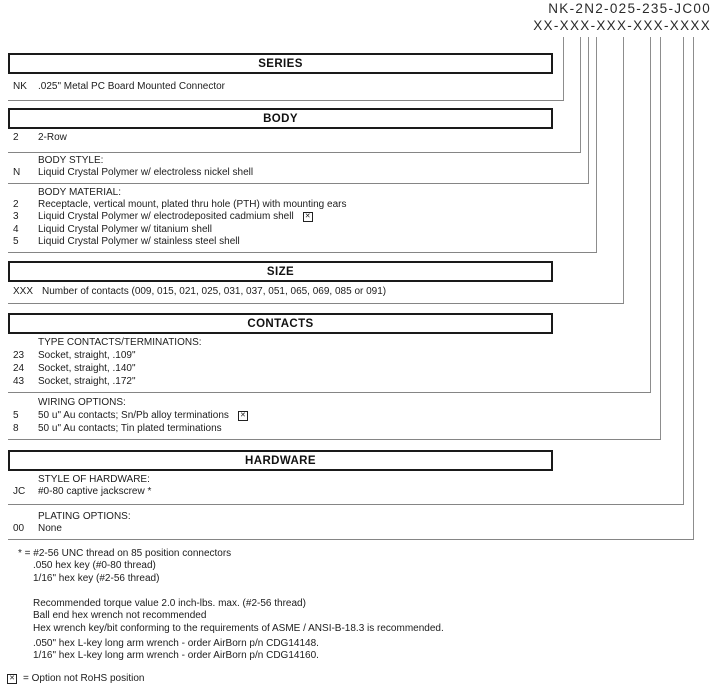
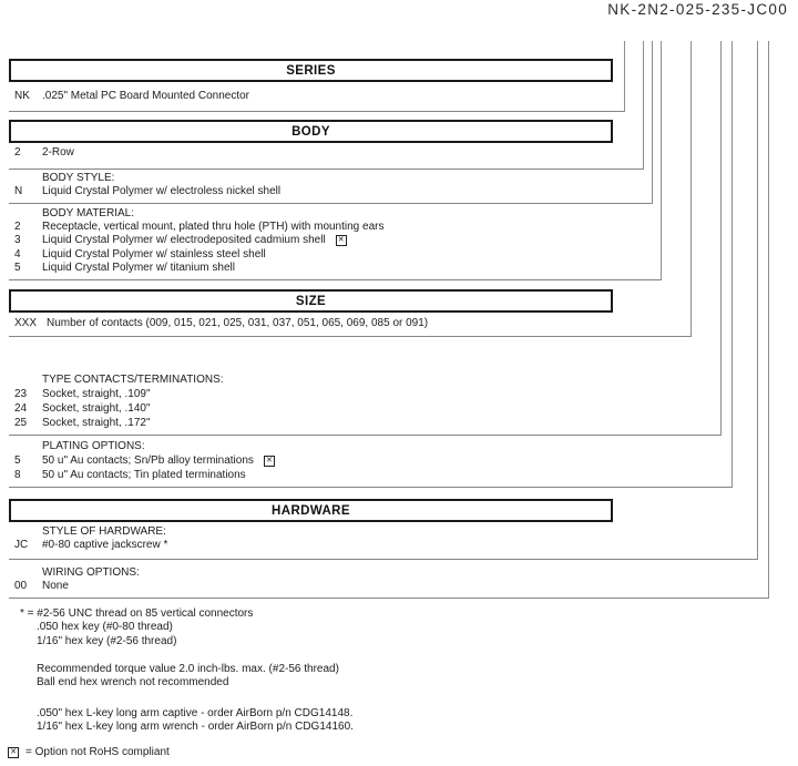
  NK-2N2-025-235-JC00
- XX-XXX-XXX-XXX-XXXX
  SERIES
  NK
  .025" Metal PC Board Mounted Connector
  BODY
  2
  2-Row
  BODY STYLE:
  N
  Liquid Crystal Polymer w/ electroless nickel shell
  BODY MATERIAL:
  2
  Receptacle, vertical mount, plated thru hole (PTH) with mounting ears
  3
  Liquid Crystal Polymer w/ electrodeposited cadmium shell
  4
- Liquid Crystal Polymer w/ titanium shell
+ Liquid Crystal Polymer w/ stainless steel shell
  5
- Liquid Crystal Polymer w/ stainless steel shell
+ Liquid Crystal Polymer w/ titanium shell
  SIZE
  XXX
  Number of contacts (009, 015, 021, 025, 031, 037, 051, 065, 069, 085 or 091)
- CONTACTS
  TYPE CONTACTS/TERMINATIONS:
  23
  Socket, straight, .109"
  24
  Socket, straight, .140"
- 43
+ 25
  Socket, straight, .172"
- WIRING OPTIONS:
+ PLATING OPTIONS:
  5
  50 u" Au contacts; Sn/Pb alloy terminations
  8
  50 u" Au contacts; Tin plated terminations
  HARDWARE
  STYLE OF HARDWARE:
  JC
  #0-80 captive jackscrew *
- PLATING OPTIONS:
+ WIRING OPTIONS:
  00
  None
- * = #2-56 UNC thread on 85 position connectors
+ * = #2-56 UNC thread on 85 vertical connectors
  .050 hex key (#0-80 thread)
  1/16" hex key (#2-56 thread)
  Recommended torque value 2.0 inch-lbs. max. (#2-56 thread)
  Ball end hex wrench not recommended
- Hex wrench key/bit conforming to the requirements of ASME / ANSI-B-18.3 is recommended.
- .050" hex L-key long arm wrench - order AirBorn p/n CDG14148.
+ .050" hex L-key long arm captive - order AirBorn p/n CDG14148.
  1/16" hex L-key long arm wrench - order AirBorn p/n CDG14160.
- = Option not RoHS position
+ = Option not RoHS compliant
